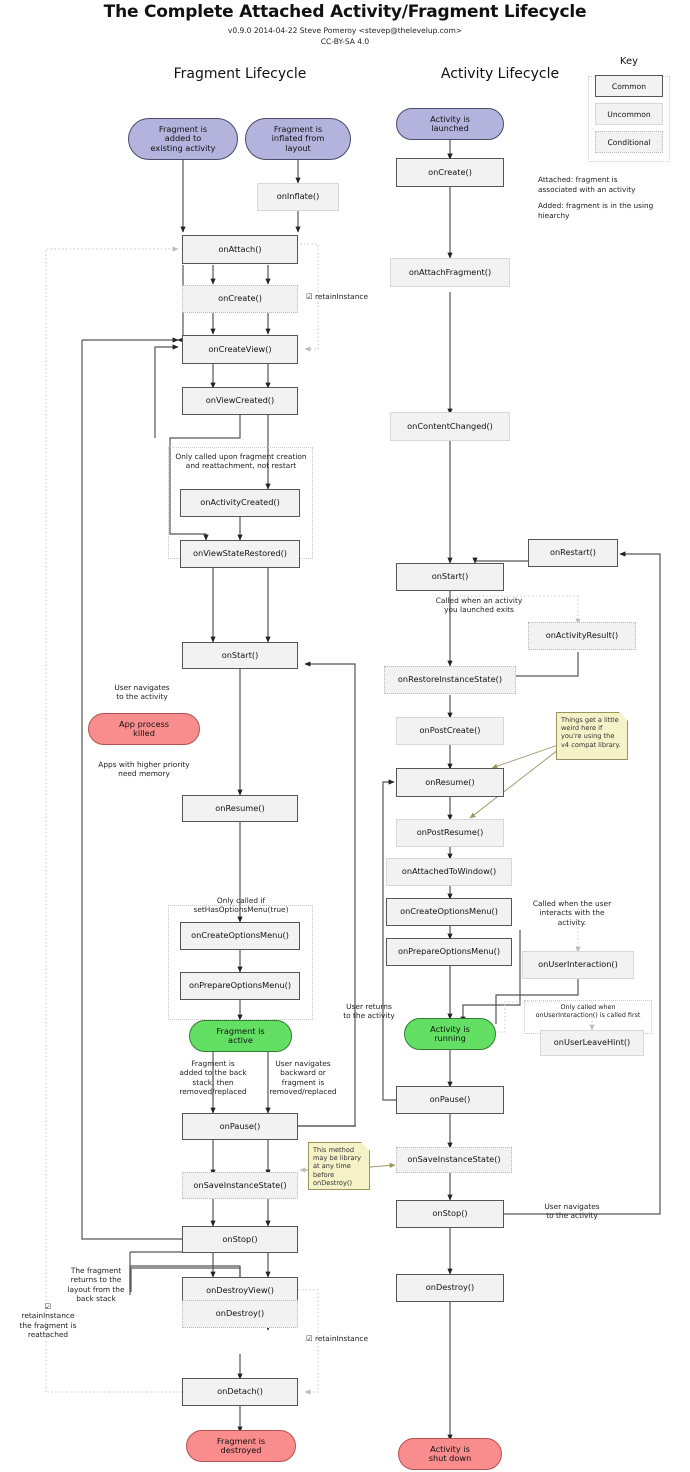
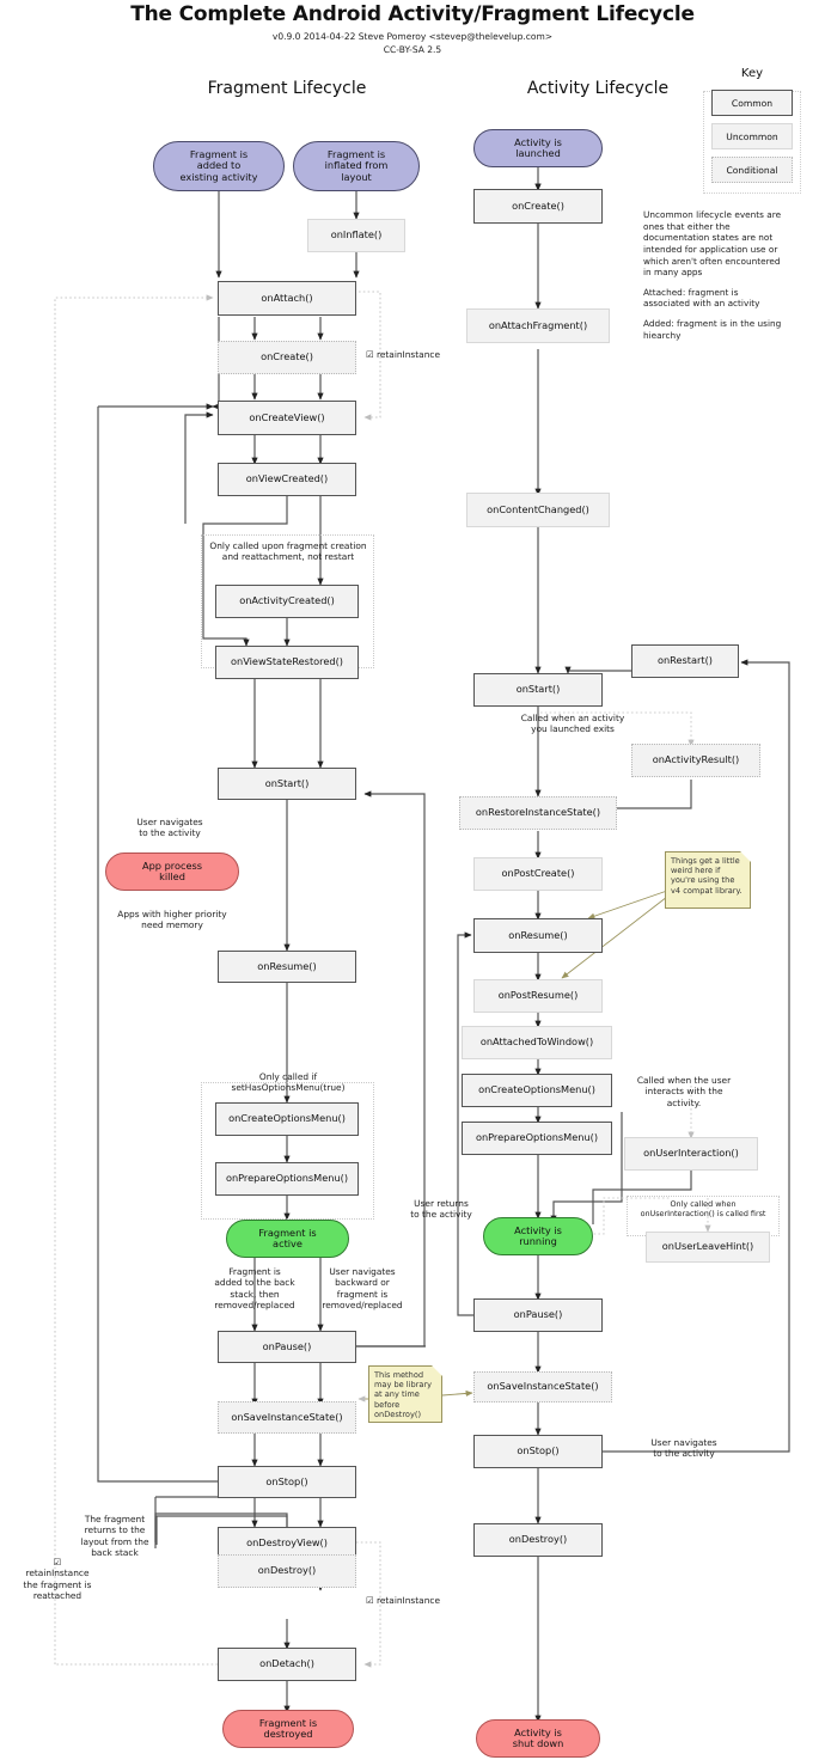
- The Complete Attached Activity/Fragment Lifecycle
+ The Complete Android Activity/Fragment Lifecycle
  v0.9.0 2014-04-22 Steve Pomeroy <stevep@thelevelup.com>
- CC-BY-SA 4.0
+ CC-BY-SA 2.5
  Fragment Lifecycle
  Activity Lifecycle
  Key
  Common
  Uncommon
  Conditional
+ Uncommon lifecycle events are ones that either the documentation states are not intended for application use or which aren't often encountered in many apps
  Attached: fragment is associated with an activity
  Added: fragment is in the using hiearchy
  Fragment is
  added to
  existing activity
  Fragment is
  inflated from
  layout
  onInflate()
  onAttach()
  onCreate()
  ☑ retainInstance
  onCreateView()
  onViewCreated()
  Only called upon fragment creation
  and reattachment, not restart
  onActivityCreated()
  onViewStateRestored()
  onStart()
  User navigates
  to the activity
  App process
  killed
  Apps with higher priority
  need memory
  onResume()
  Only called if
  setHasOptionsMenu(true)
  onCreateOptionsMenu()
  onPrepareOptionsMenu()
  Fragment is
  active
  Fragment is
  added to the back
  stack, then
  removed/replaced
  User navigates
  backward or
  fragment is
  removed/replaced
  onPause()
  onSaveInstanceState()
  onStop()
  onDestroyView()
  The fragment
  returns to the
  layout from the
  back stack
  onDestroy()
  ☑ retainInstance
  ☑
  retainInstance
  the fragment is
  reattached
  onDetach()
  Fragment is
  destroyed
  This method may be library at any time before onDestroy()
  Activity is
  launched
  onCreate()
  onAttachFragment()
  onContentChanged()
  onRestart()
  onStart()
  Called when an activity
  you launched exits
  onActivityResult()
  onRestoreInstanceState()
  onPostCreate()
  Things get a little weird here if you're using the v4 compat library.
  onResume()
  onPostResume()
  onAttachedToWindow()
  onCreateOptionsMenu()
  onPrepareOptionsMenu()
  Called when the user
  interacts with the
  activity.
  onUserInteraction()
  Activity is
  running
  User returns
  to the activity
  Only called when
  onUserInteraction() is called first
  onUserLeaveHint()
  onPause()
  onSaveInstanceState()
  onStop()
  User navigates
  to the activity
  onDestroy()
  Activity is
  shut down
